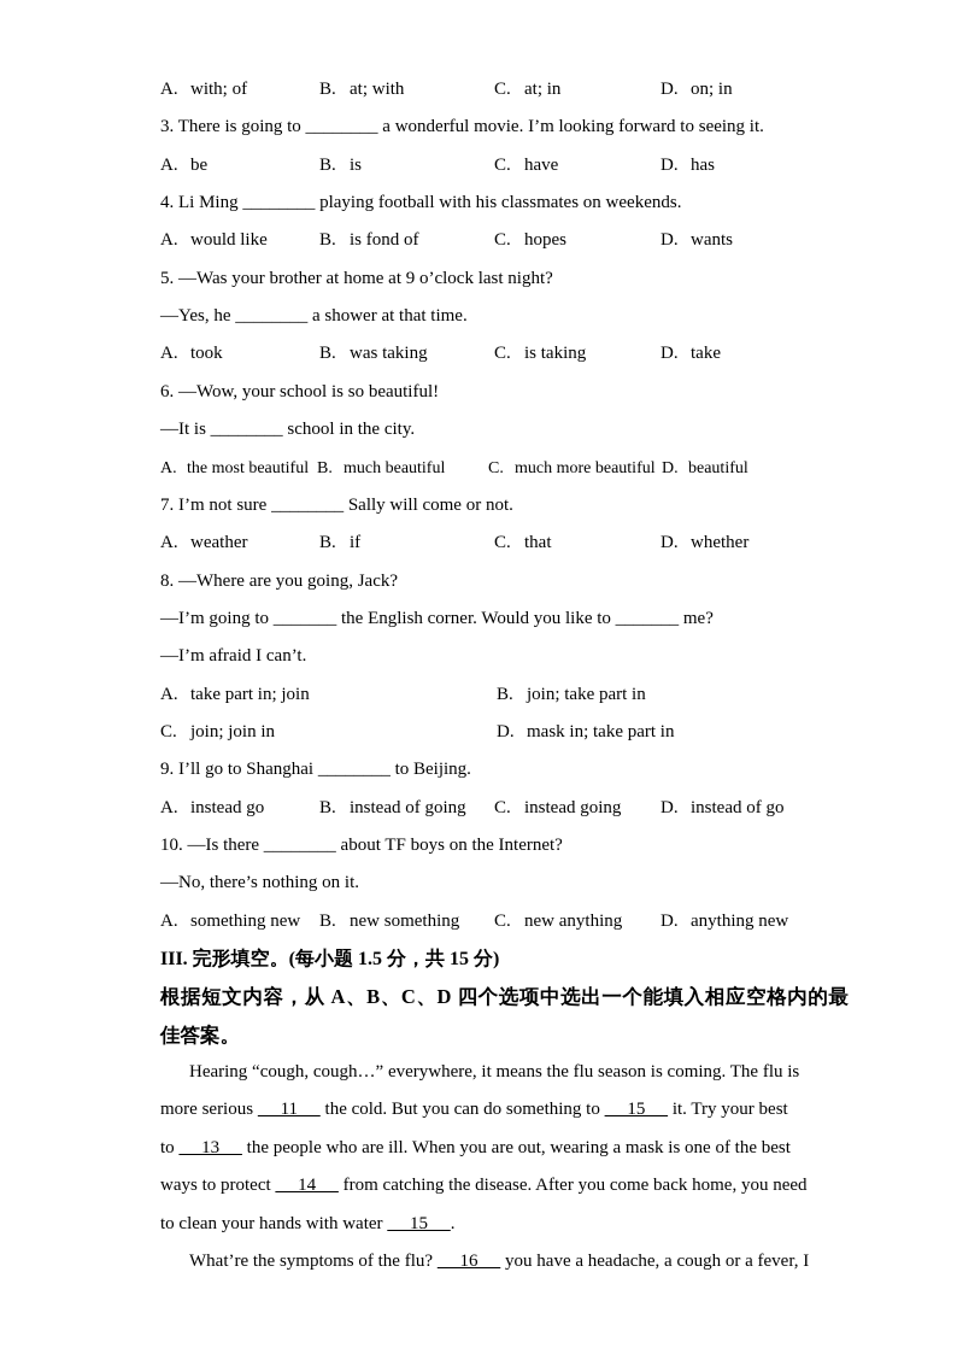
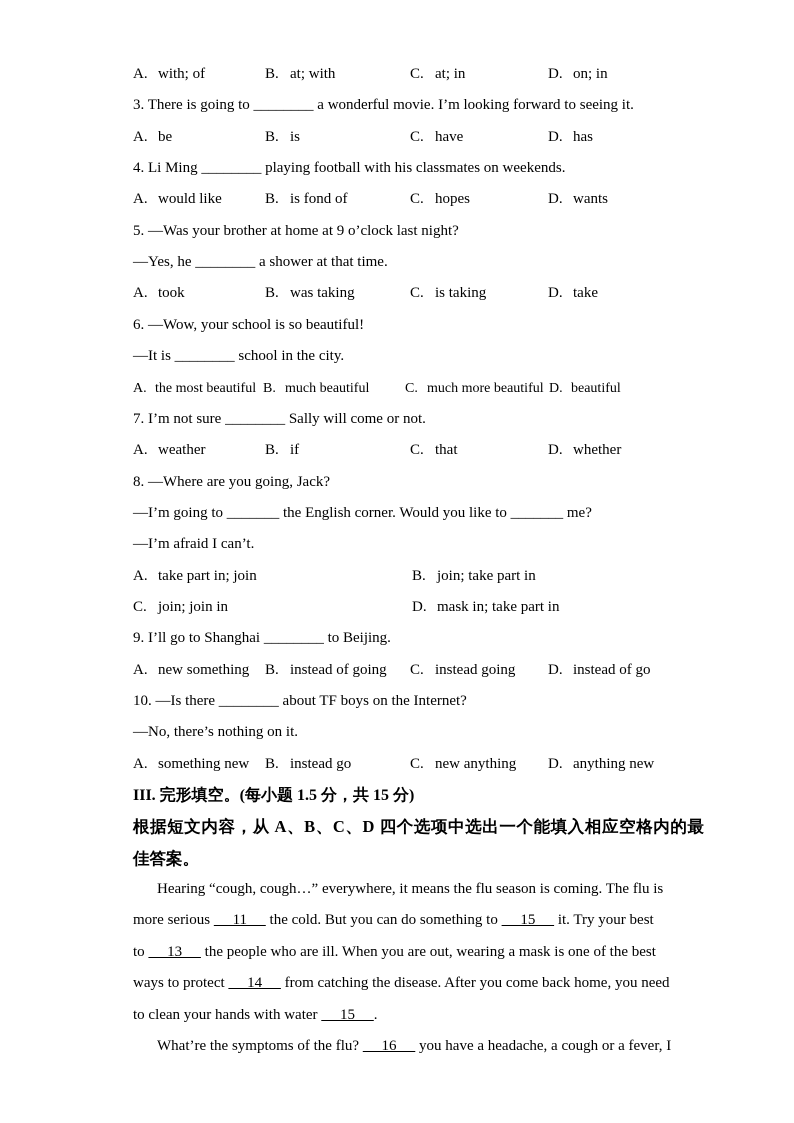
  A. with; of
  B. at; with
  C. at; in
  D. on; in
  3. There is going to ________ a wonderful movie. I’m looking forward to seeing it.
  A. be
  B. is
  C. have
  D. has
  4. Li Ming ________ playing football with his classmates on weekends.
  A. would like
  B. is fond of
  C. hopes
  D. wants
  5. —Was your brother at home at 9 o’clock last night?
  —Yes, he ________ a shower at that time.
  A. took
  B. was taking
  C. is taking
  D. take
  6. —Wow, your school is so beautiful!
  —It is ________ school in the city.
  A. the most beautiful
  B. much beautiful
  C. much more beautiful
  D. beautiful
  7. I’m not sure ________ Sally will come or not.
  A. weather
  B. if
  C. that
  D. whether
  8. —Where are you going, Jack?
  —I’m going to _______ the English corner. Would you like to _______ me?
  —I’m afraid I can’t.
  A. take part in; join
  B. join; take part in
  C. join; join in
  D. mask in; take part in
  9. I’ll go to Shanghai ________ to Beijing.
- A. instead go
+ A. new something
  B. instead of going
  C. instead going
  D. instead of go
  10. —Is there ________ about TF boys on the Internet?
  —No, there’s nothing on it.
  A. something new
- B. new something
+ B. instead go
  C. new anything
  D. anything new
  III. 完形填空。(每小题 1.5 分，共 15 分)
  根据短文内容，从 A、B、C、D 四个选项中选出一个能填入相应空格内的最
  佳答案。
  Hearing “cough, cough…” everywhere, it means the flu season is coming. The flu is
  more serious 11 the cold. But you can do something to 15 it. Try your best
  to 13 the people who are ill. When you are out, wearing a mask is one of the best
  ways to protect 14 from catching the disease. After you come back home, you need
  to clean your hands with water 15 .
  What’re the symptoms of the flu? 16 you have a headache, a cough or a fever, I
